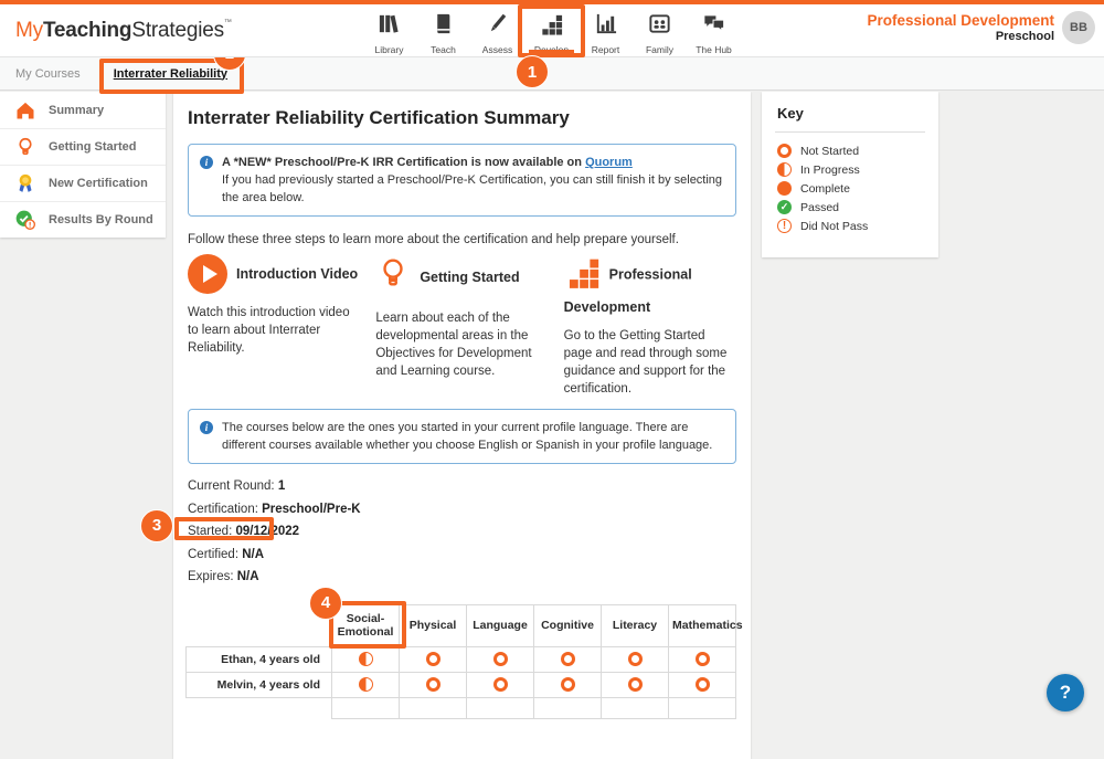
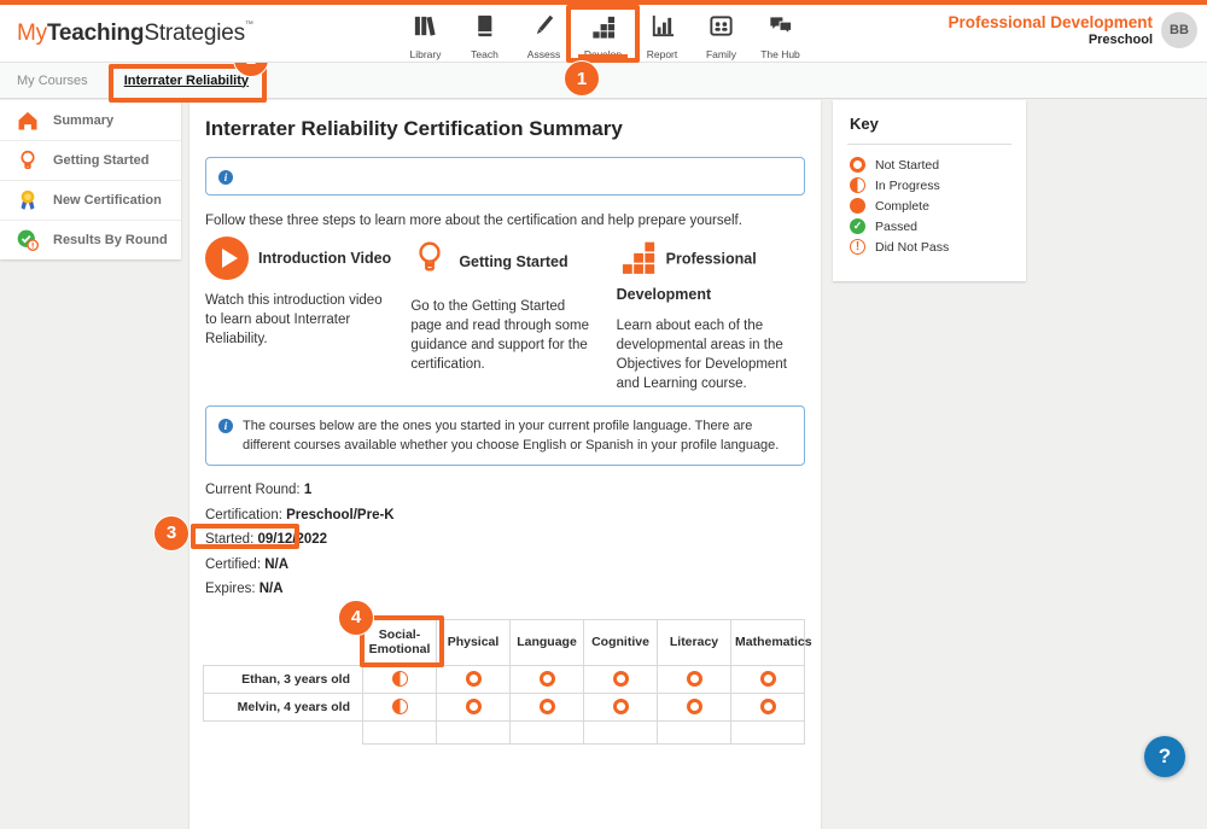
  MyTeachingStrategies
  Library
  Teach
  Assess
  1
  Report
  Family
  The Hub
  Professional Development
  Preschool
  BB
  My Courses
  Interrater Reliability
  Summary
  Getting Started
  New Certification
  Results By Round
  Interrater Reliability Certification Summary
  i
- A *NEW* Preschool/Pre-K IRR Certification is now available on Quorum
- If you had previously started a Preschool/Pre-K Certification, you can still finish it by selecting the area below.
  Follow these three steps to learn more about the certification and help prepare yourself.
  Introduction Video
  Watch this introduction video to learn about Interrater Reliability.
  Getting Started
- Learn about each of the developmental areas in the Objectives for Development and Learning course.
+ Go to the Getting Started page and read through some guidance and support for the certification.
  Professional Development
- Go to the Getting Started page and read through some guidance and support for the certification.
+ Learn about each of the developmental areas in the Objectives for Development and Learning course.
  i
  The courses below are the ones you started in your current profile language. There are different courses available whether you choose English or Spanish in your profile language.
  Current Round: 1
  Certification: Preschool/Pre-K
  3
  Started: 09/12/2022
  Certified: N/A
  Expires: N/A
  	4 Social-Emotional	Physical	Language	Cognitive	Literacy	Mathematics
- Ethan, 4 years old
+ Ethan, 3 years old
  Melvin, 4 years old
  Key
  Not Started
  In Progress
  Complete
  Passed
  Did Not Pass
  ?
